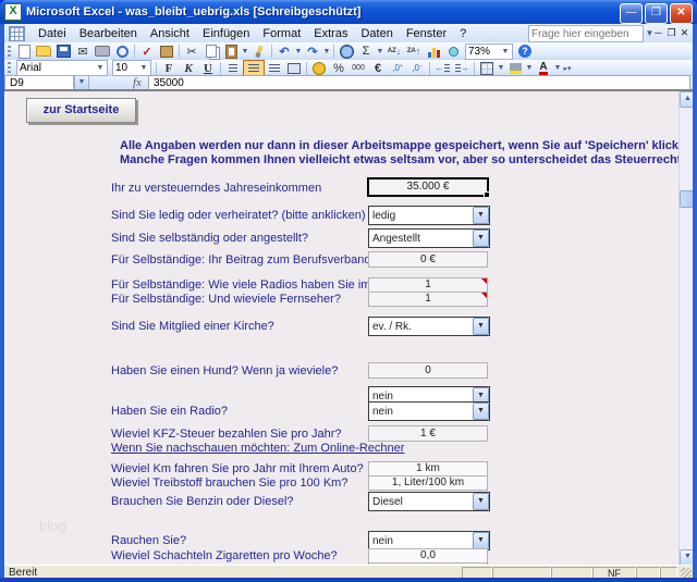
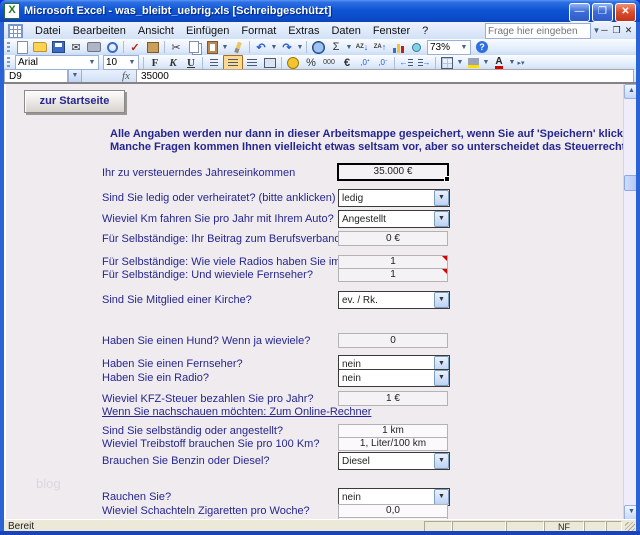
  X
  Microsoft Excel - was_bleibt_uebrig.xls [Schreibgeschützt]
  —
  ❐
  ✕
  Datei
  Bearbeiten
  Ansicht
  Einfügen
  Format
  Extras
  Daten
  Fenster
  ?
  Frage hier eingeben
  ▼
  ─
  ❐
  ✕
  ✉
  ✓
  ✂
  ↶
  ↷
  Σ
  ↓
  ↑
  73%
  ?
  Arial
  10
  F
  K
  U
  %
  €
  ,0⁺
  ,0⁻
  ←
  →
  A
  D9
  fx
  35000
  zur Startseite
  Alle Angaben werden nur dann in dieser Arbeitsmappe gespeichert, wenn Sie auf 'Speichern' klick
  Manche Fragen kommen Ihnen vielleicht etwas seltsam vor, aber so unterscheidet das Steuerrech
  Ihr zu versteuerndes Jahreseinkommen
  35.000 €
  Sind Sie ledig oder verheiratet? (bitte anklicken)
  ledig
- Sind Sie selbständig oder angestellt?
+ Wieviel Km fahren Sie pro Jahr mit Ihrem Auto?
  Angestellt
  Für Selbständige: Ihr Beitrag zum Berufsverban
  0 €
  Für Selbständige: Wie viele Radios haben Sie im
  1
  Für Selbständige: Und wieviele Fernseher?
  1
  Sind Sie Mitglied einer Kirche?
  ev. / Rk.
  Haben Sie einen Hund? Wenn ja wieviele?
  0
+ Haben Sie einen Fernseher?
  nein
  Haben Sie ein Radio?
  nein
  Wieviel KFZ-Steuer bezahlen Sie pro Jahr?
  1 €
  Wenn Sie nachschauen möchten: Zum Online-Rechner
- Wieviel Km fahren Sie pro Jahr mit Ihrem Auto?
+ Sind Sie selbständig oder angestellt?
  1 km
  Wieviel Treibstoff brauchen Sie pro 100 Km?
  1, Liter/100 km
  Brauchen Sie Benzin oder Diesel?
  Diesel
  Rauchen Sie?
  nein
  Wieviel Schachteln Zigaretten pro Woche?
  0,0
  Bereit
  NF
